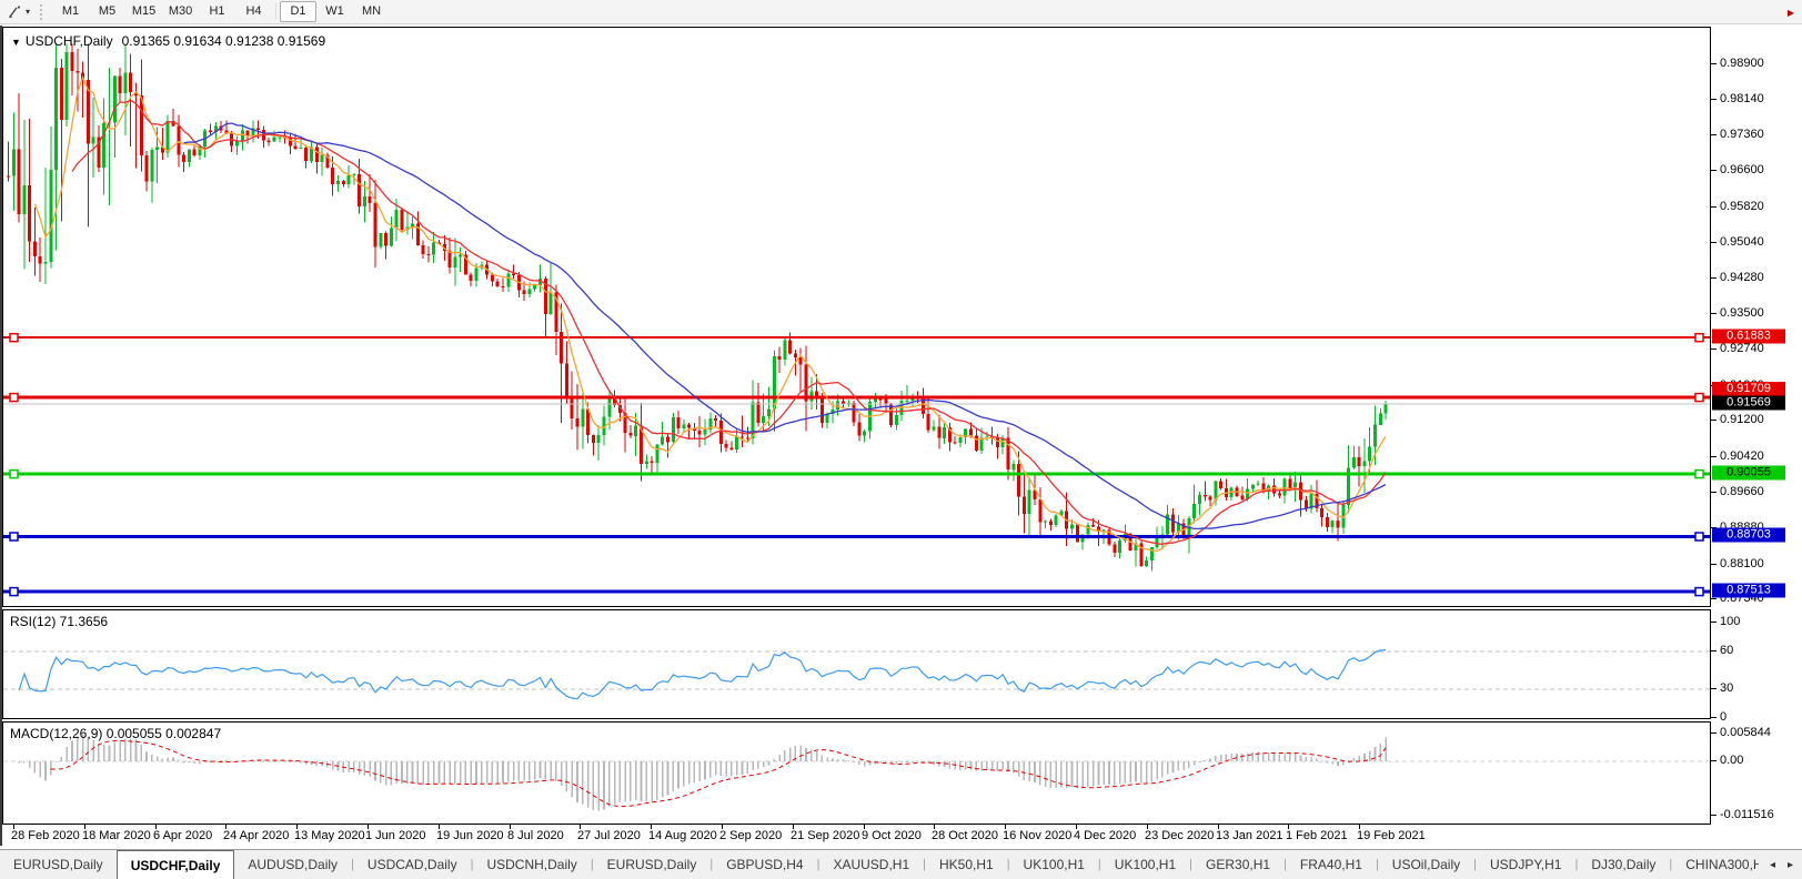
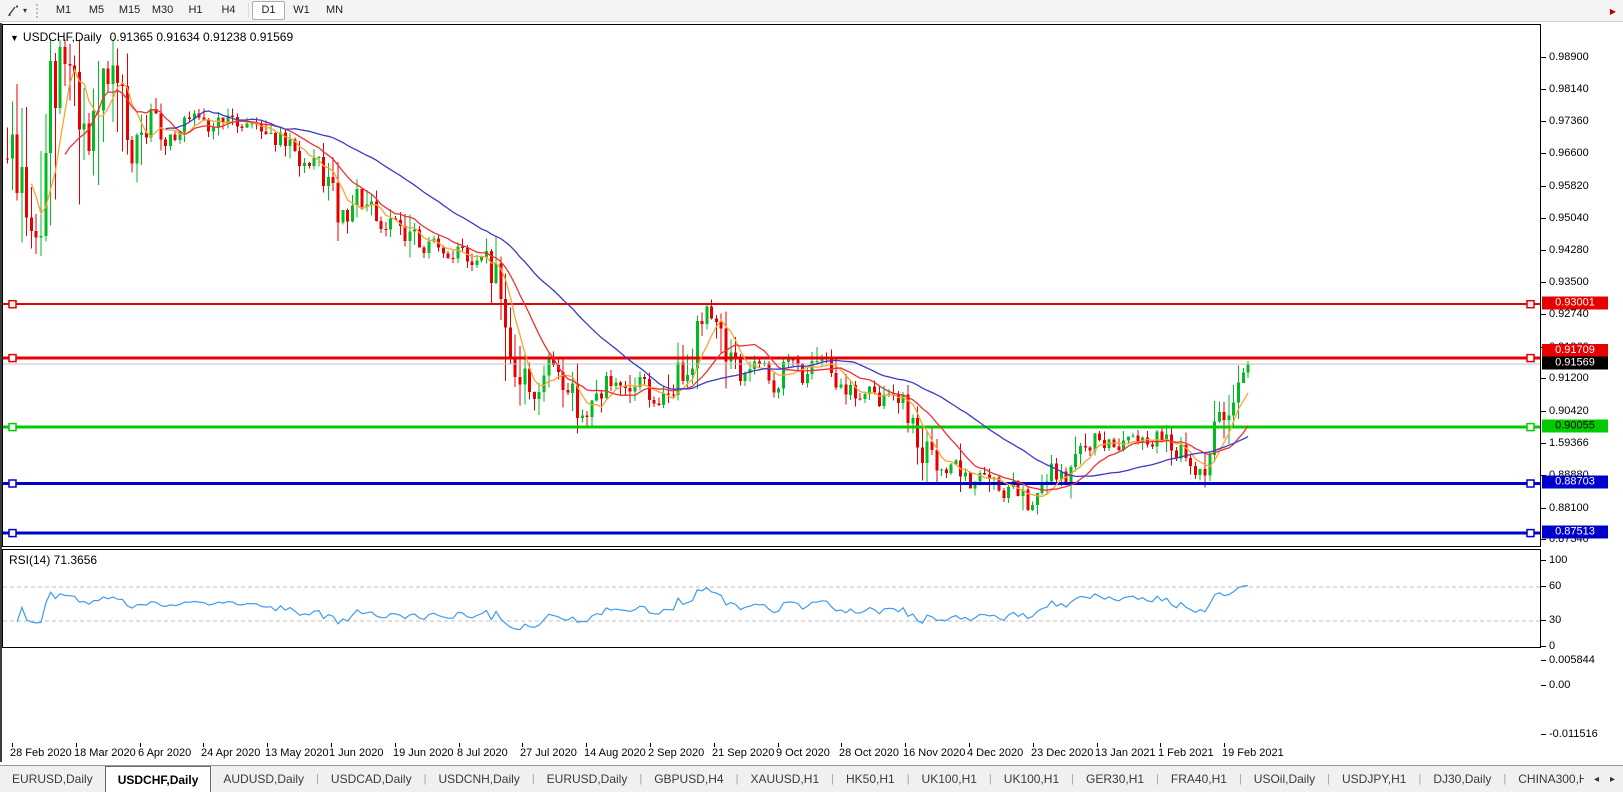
  ▾
  M1
  M5
  M15
  M30
  H1
  H4
  D1
  W1
  MN
  ▶
  ▼ USDCHF,Daily 0.91365 0.91634 0.91238 0.91569
- RSI(12) 71.3656
+ RSI(14) 71.3656
- MACD(12,26,9) 0.005055 0.002847
  0.98900
  0.98140
  0.97360
  0.96600
  0.95820
  0.95040
  0.94280
  0.93500
  0.92740
  0.91200
  0.90420
- 0.89660
+ 1.59366
  0.88100
  0.87340
  100
  60
  30
  0
  0.005844
  0.00
  -0.011516
- 0.61883
+ 0.93001
  0.91709
  0.90055
  0.88703
  0.87513
  0.91569
  28 Feb 2020
  18 Mar 2020
  6 Apr 2020
  24 Apr 2020
  13 May 2020
  1 Jun 2020
  19 Jun 2020
  8 Jul 2020
  27 Jul 2020
  14 Aug 2020
  2 Sep 2020
  21 Sep 2020
  9 Oct 2020
  28 Oct 2020
  16 Nov 2020
  4 Dec 2020
  23 Dec 2020
  13 Jan 2021
  1 Feb 2021
  19 Feb 2021
  EURUSD,Daily
  USDCHF,Daily
  AUDUSD,Daily
  |
  USDCAD,Daily
  |
  USDCNH,Daily
  |
  EURUSD,Daily
  |
  GBPUSD,H4
  |
  XAUUSD,H1
  |
  HK50,H1
  |
  UK100,H1
  |
  UK100,H1
  |
  GER30,H1
  |
  FRA40,H1
  |
  USOil,Daily
  |
  USDJPY,H1
  |
  DJ30,Daily
  |
  CHINA300,
  ◂
  ▸
